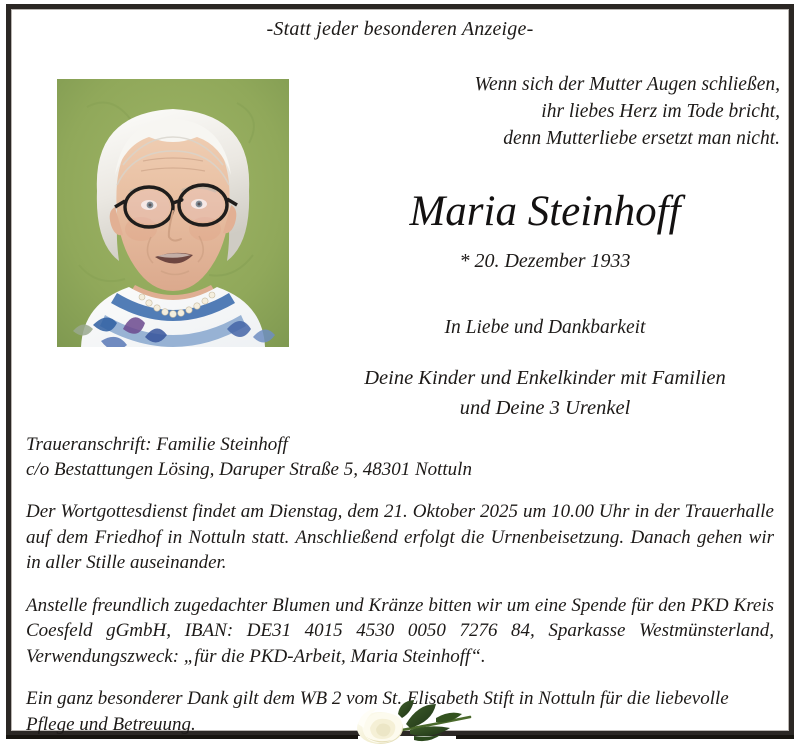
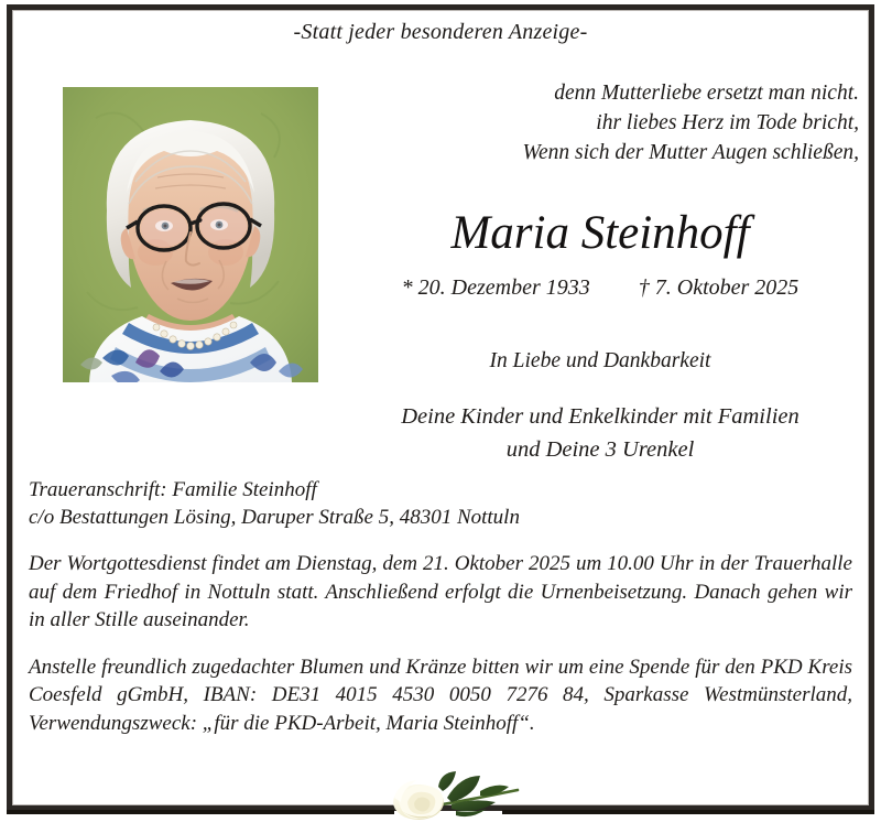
  -Statt jeder besonderen Anzeige-
- Wenn sich der Mutter Augen schließen,
+ denn Mutterliebe ersetzt man nicht.
  ihr liebes Herz im Tode bricht,
- denn Mutterliebe ersetzt man nicht.
+ Wenn sich der Mutter Augen schließen,
  Maria Steinhoff
  * 20. Dezember 1933
+ † 7. Oktober 2025
  In Liebe und Dankbarkeit
  Deine Kinder und Enkelkinder mit Familien
  und Deine 3 Urenkel
  Traueranschrift: Familie Steinhoff
  c/o Bestattungen Lösing, Daruper Straße 5, 48301 Nottuln
  Der Wortgottesdienst findet am Dienstag, dem 21. Oktober 2025 um 10.00 Uhr in der Trauerhalle auf dem Friedhof in Nottuln statt. Anschließend erfolgt die Urnenbeisetzung. Danach gehen wir in aller Stille auseinander.
  Anstelle freundlich zugedachter Blumen und Kränze bitten wir um eine Spende für den PKD Kreis Coesfeld gGmbH, IBAN: DE31 4015 4530 0050 7276 84, Sparkasse Westmünsterland, Verwendungszweck: „für die PKD-Arbeit, Maria Steinhoff“.
- Ein ganz besonderer Dank gilt dem WB 2 vom St. Elisabeth Stift in Nottuln für die liebevolle Pflege und Betreuung.
